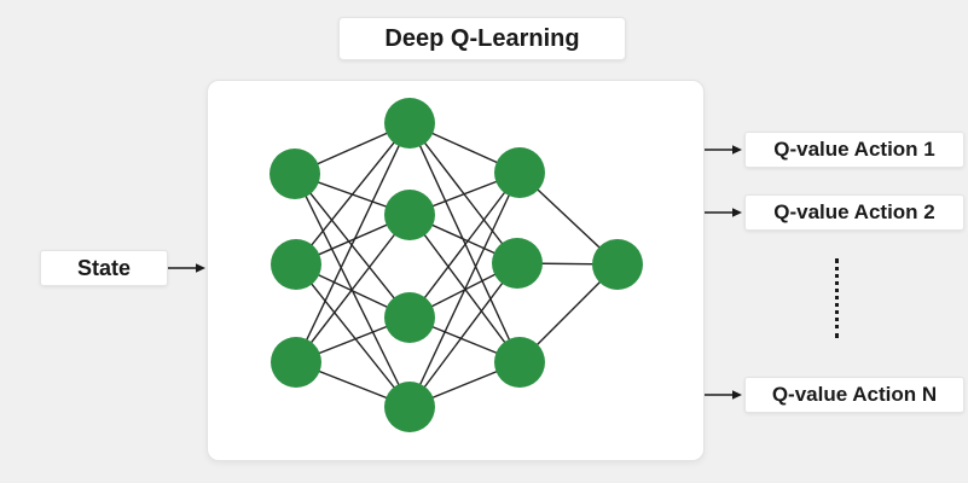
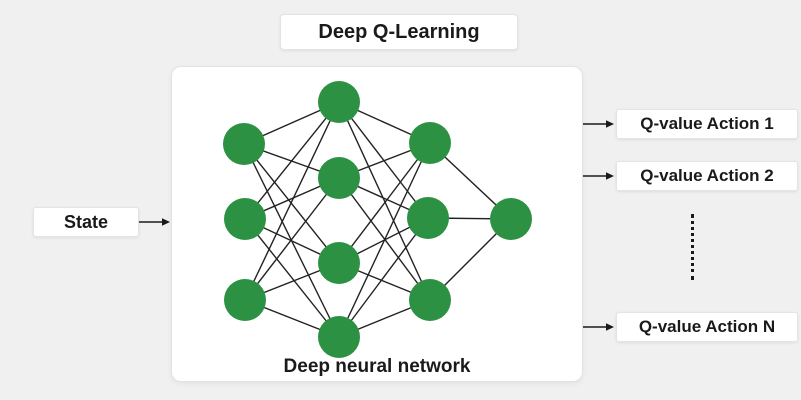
  Deep Q-Learning
  State
+ Deep neural network
  Q-value Action 1
  Q-value Action 2
  Q-value Action N
